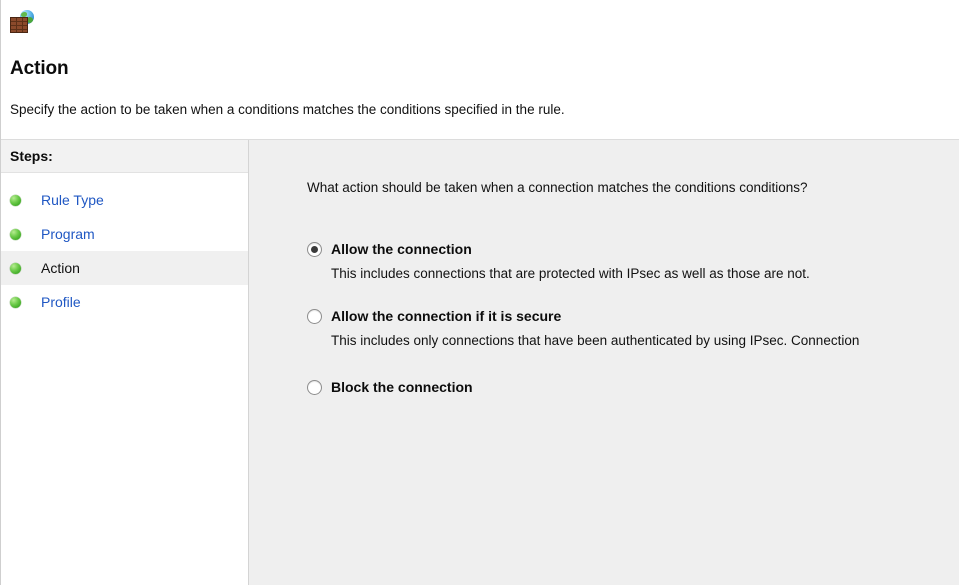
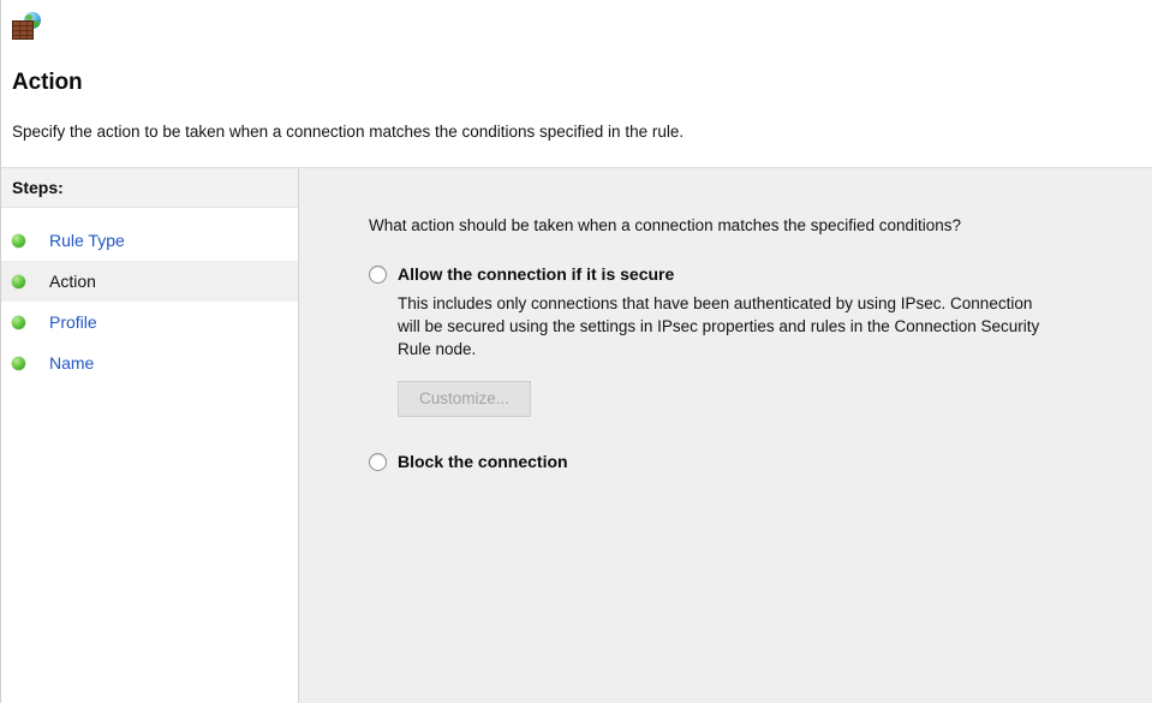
  Action
- Specify the action to be taken when a conditions matches the conditions specified in the rule.
+ Specify the action to be taken when a connection matches the conditions specified in the rule.
  Steps:
  Rule Type
- Program
  Action
  Profile
+ Name
- What action should be taken when a connection matches the conditions conditions?
+ What action should be taken when a connection matches the specified conditions?
- Allow the connection
- This includes connections that are protected with IPsec as well as those are not.
  Allow the connection if it is secure
  This includes only connections that have been authenticated by using IPsec. Connection
+ will be secured using the settings in IPsec properties and rules in the Connection Security
+ Rule node.
+ Customize...
  Block the connection
